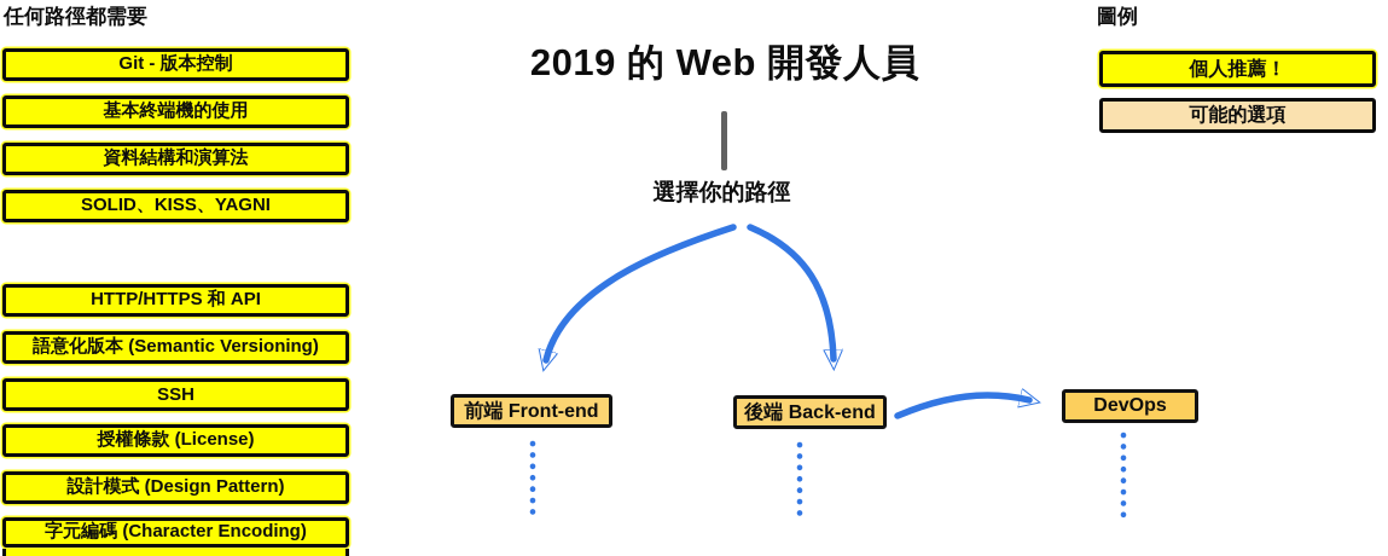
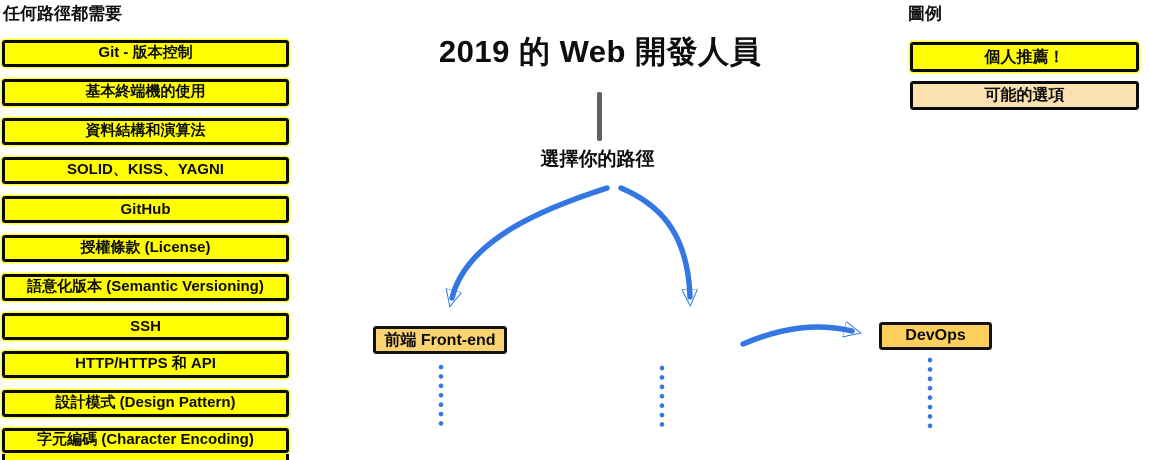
  任何路徑都需要
  Git - 版本控制
  基本終端機的使用
  資料結構和演算法
  SOLID、KISS、YAGNI
+ GitHub
- HTTP/HTTPS 和 API
+ 授權條款 (License)
  語意化版本 (Semantic Versioning)
  SSH
- 授權條款 (License)
+ HTTP/HTTPS 和 API
  設計模式 (Design Pattern)
  字元編碼 (Character Encoding)
  2019 的 Web 開發人員
  選擇你的路徑
  前端 Front-end
- 後端 Back-end
  DevOps
  圖例
  個人推薦！
  可能的選項
